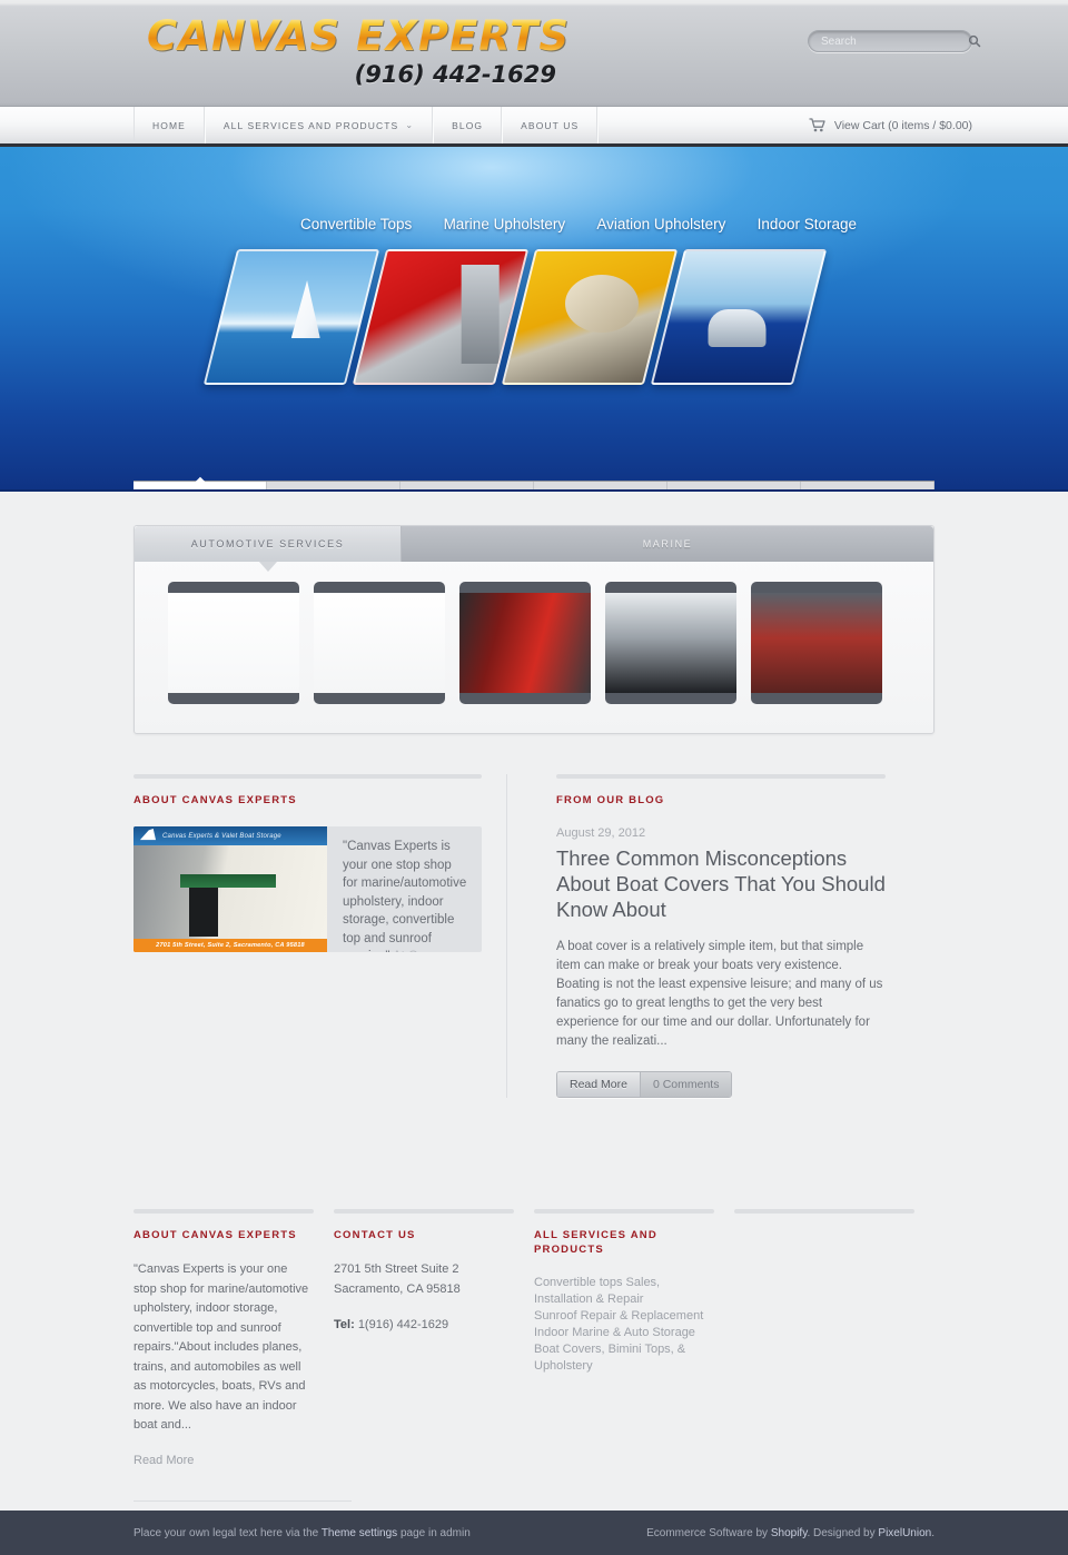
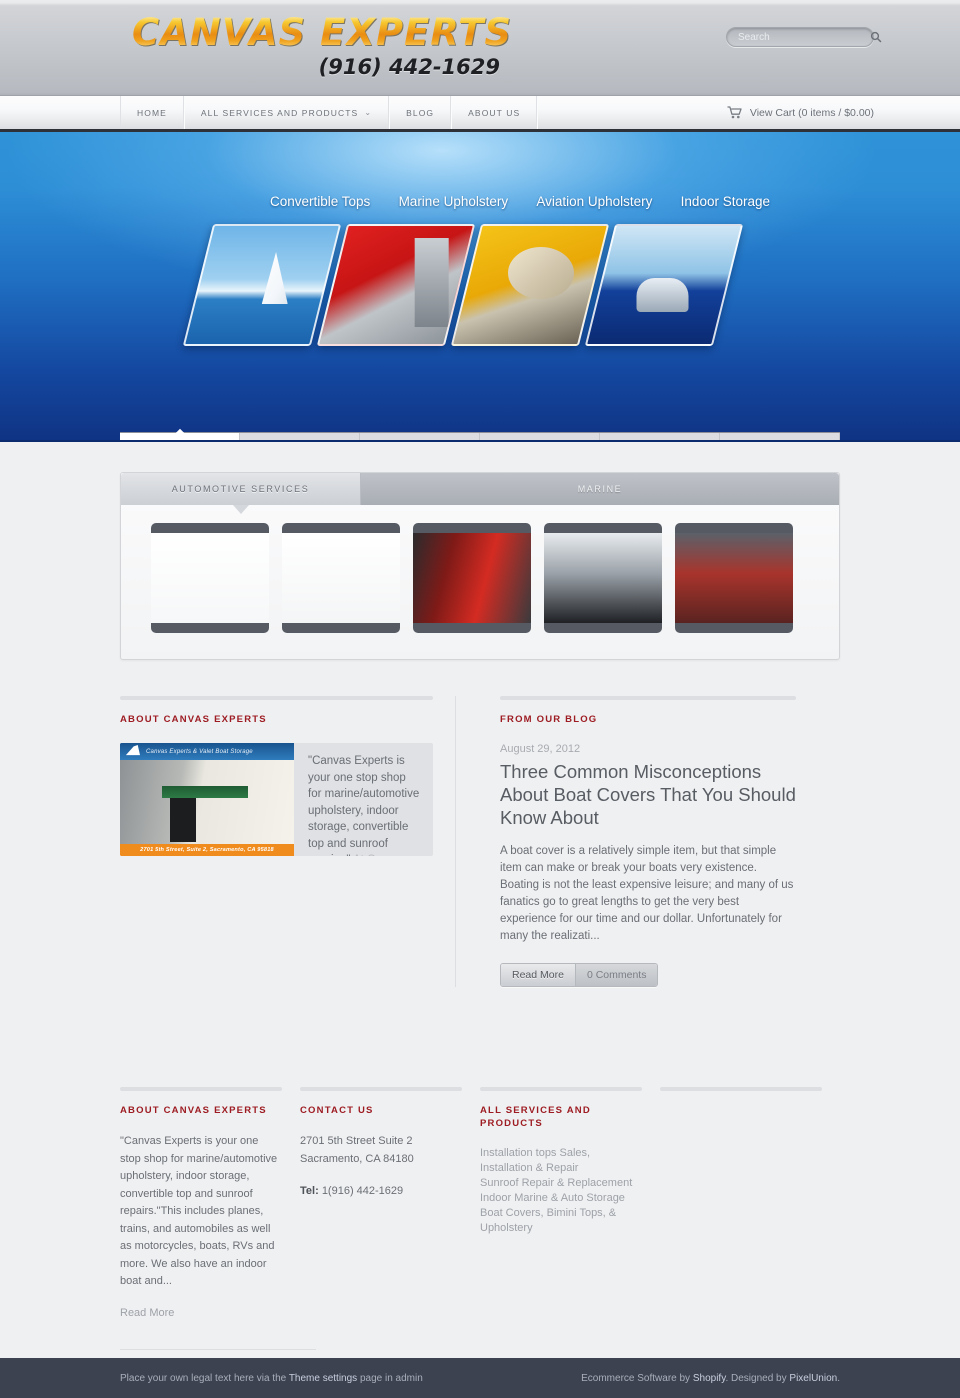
  CANVAS EXPERTS
  (916) 442-1629
  Search
  HOME
  ALL SERVICES AND PRODUCTS
  ⌄
  BLOG
  ABOUT US
  View Cart (0 items / $0.00)
  Convertible Tops
  Marine Upholstery
  Aviation Upholstery
  Indoor Storage
  AUTOMOTIVE SERVICES
  MARINE
  ABOUT CANVAS EXPERTS
  "Canvas Experts is your one stop shop for marine/automotive upholstery, indoor storage, convertible top and sunroof
  FROM OUR BLOG
  August 29, 2012
  Three Common Misconceptions About Boat Covers That You Should Know About
  A boat cover is a relatively simple item, but that simple item can make or break your boats very existence. Boating is not the least expensive leisure; and many of us fanatics go to great lengths to get the very best experience for our time and our dollar. Unfortunately for many the realizati...
  Read More
  0 Comments
  ABOUT CANVAS EXPERTS
- "Canvas Experts is your one stop shop for marine/automotive upholstery, indoor storage, convertible top and sunroof repairs."About includes planes, trains, and automobiles as well as motorcycles, boats, RVs and more. We also have an indoor boat and...
+ "Canvas Experts is your one stop shop for marine/automotive upholstery, indoor storage, convertible top and sunroof repairs."This includes planes, trains, and automobiles as well as motorcycles, boats, RVs and more. We also have an indoor boat and...
  Read More
  CONTACT US
  2701 5th Street Suite 2
- Sacramento, CA 95818
+ Sacramento, CA 84180
  Tel: 1(916) 442-1629
  ALL SERVICES AND PRODUCTS
- Convertible tops Sales, Installation & Repair
+ Installation tops Sales, Installation & Repair
  Sunroof Repair & Replacement
  Indoor Marine & Auto Storage
  Boat Covers, Bimini Tops, & Upholstery
  Place your own legal text here via the Theme settings page in admin
  Ecommerce Software by Shopify. Designed by PixelUnion.
